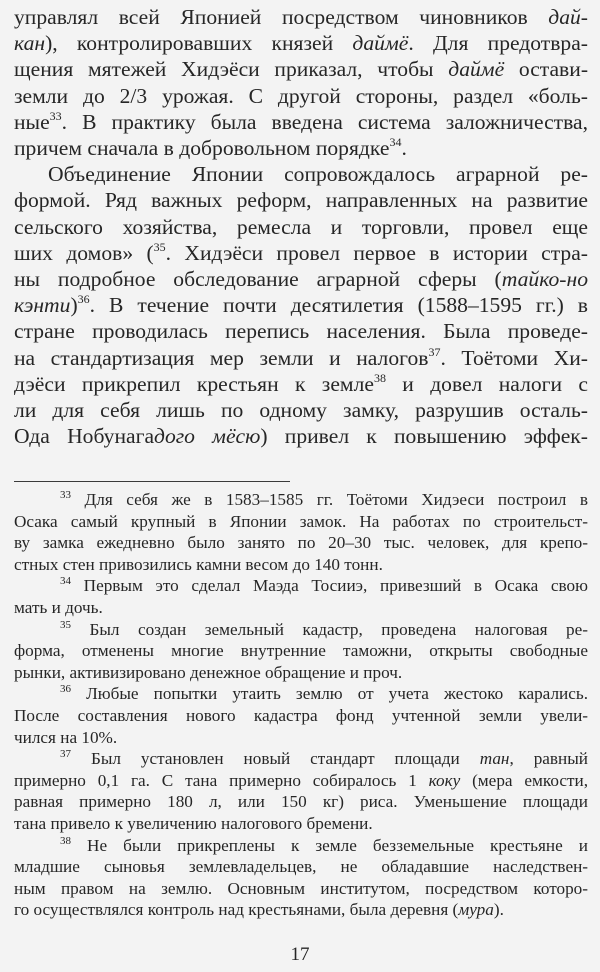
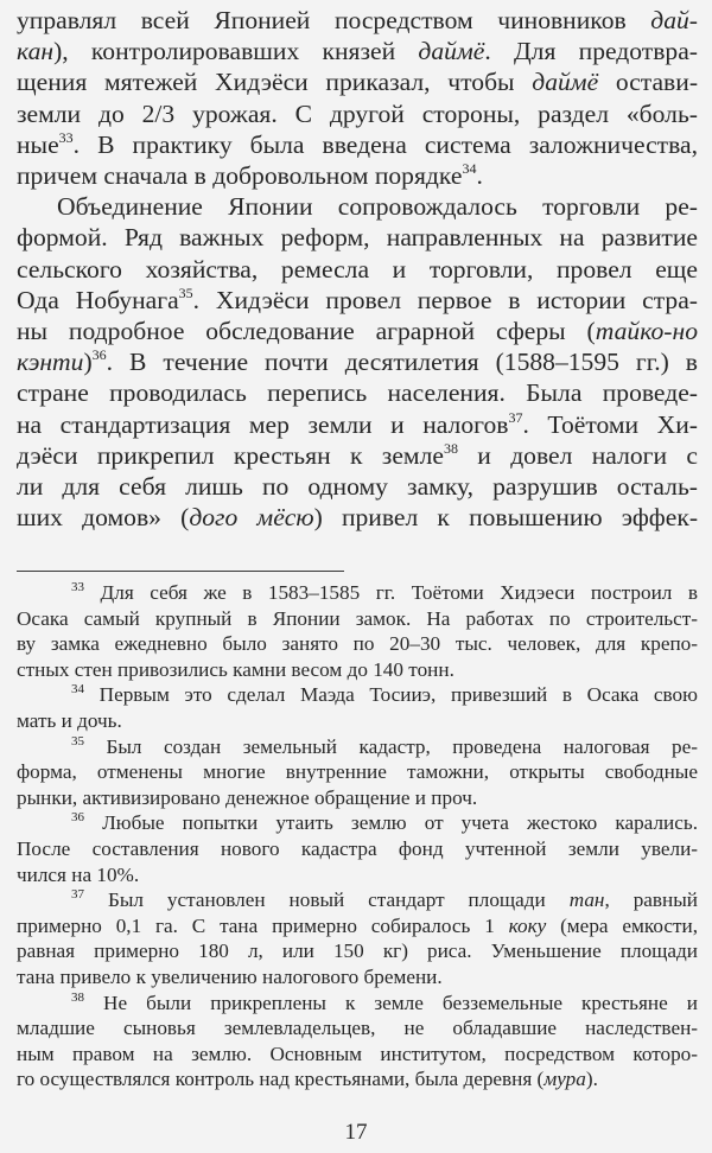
  управлял всей Японией посредством чиновников дай-
  кан), контролировавших князей даймё. Для предотвра-
  щения мятежей Хидэёси приказал, чтобы даймё остави-
  земли до 2/3 урожая. С другой стороны, раздел «боль-
  ные33. В практику была введена система заложничества,
  причем сначала в добровольном порядке34.
- Объединение Японии сопровождалось аграрной ре-
+ Объединение Японии сопровождалось торговли ре-
  формой. Ряд важных реформ, направленных на развитие
  сельского хозяйства, ремесла и торговли, провел еще
- ших домов» (35. Хидэёси провел первое в истории стра-
+ Ода Нобунага35. Хидэёси провел первое в истории стра-
  ны подробное обследование аграрной сферы (тайко-но
  кэнти)36. В течение почти десятилетия (1588–1595 гг.) в
  стране проводилась перепись населения. Была проведе-
  на стандартизация мер земли и налогов37. Тоётоми Хи-
  дэёси прикрепил крестьян к земле38 и довел налоги с
  ли для себя лишь по одному замку, разрушив осталь-
- Ода Нобунагадого мёсю) привел к повышению эффек-
+ ших домов» (дого мёсю) привел к повышению эффек-
  33 Для себя же в 1583–1585 гг. Тоётоми Хидэеси построил в
  Осака самый крупный в Японии замок. На работах по строительст-
  ву замка ежедневно было занято по 20–30 тыс. человек, для крепо-
  стных стен привозились камни весом до 140 тонн.
  34 Первым это сделал Маэда Тосииэ, привезший в Осака свою
  мать и дочь.
  35 Был создан земельный кадастр, проведена налоговая ре-
  форма, отменены многие внутренние таможни, открыты свободные
  рынки, активизировано денежное обращение и проч.
  36 Любые попытки утаить землю от учета жестоко карались.
  После составления нового кадастра фонд учтенной земли увели-
  чился на 10%.
  37 Был установлен новый стандарт площади тан, равный
  примерно 0,1 га. С тана примерно собиралось 1 коку (мера емкости,
  равная примерно 180 л, или 150 кг) риса. Уменьшение площади
  тана привело к увеличению налогового бремени.
  38 Не были прикреплены к земле безземельные крестьяне и
  младшие сыновья землевладельцев, не обладавшие наследствен-
  ным правом на землю. Основным институтом, посредством которо-
  го осуществлялся контроль над крестьянами, была деревня (мура).
  17
